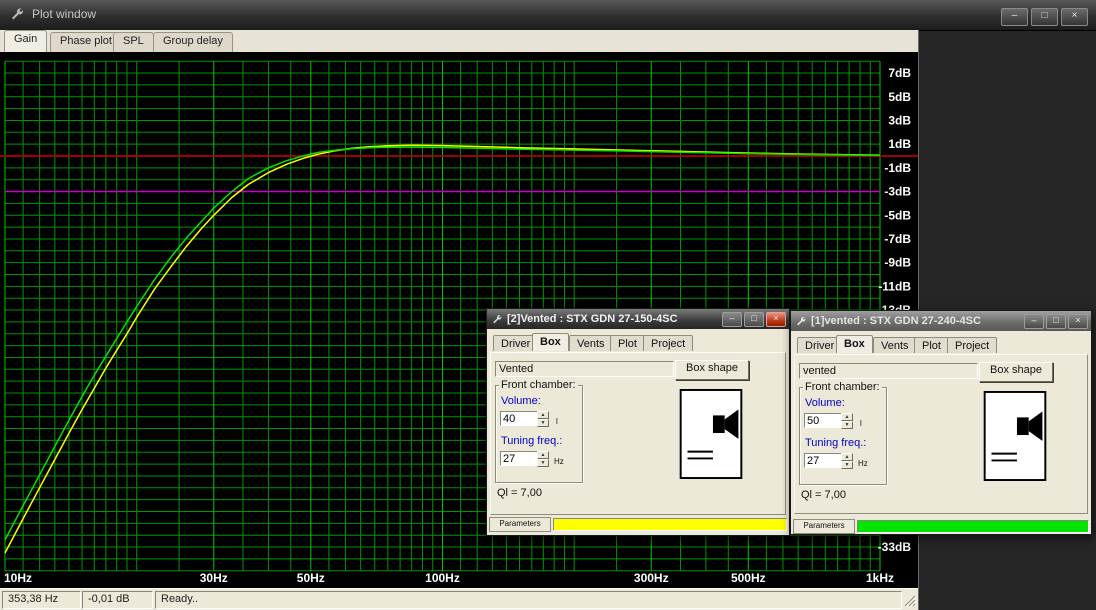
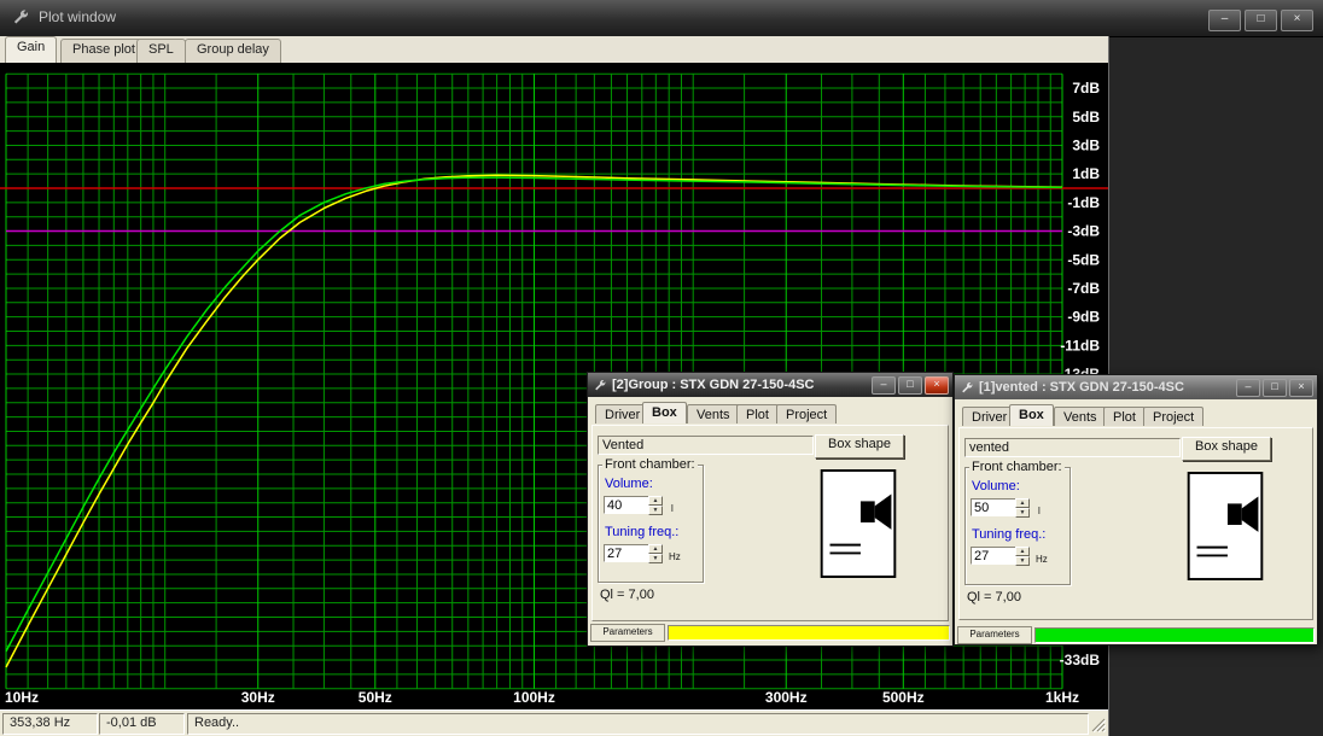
  Plot window
  –
  □
  ×
  Gain
  Phase plot
  SPL
  Group delay
  7dB
  5dB
  3dB
  1dB
  -1dB
  -3dB
  -5dB
  -7dB
  -9dB
  -11dB
  -33dB
  10Hz
  30Hz
  50Hz
  100Hz
  300Hz
  500Hz
  1kHz
  353,38 Hz
  -0,01 dB
  Ready..
- [2]Vented : STX GDN 27-150-4SC
+ [2]Group : STX GDN 27-150-4SC
  –
  □
  ×
  Driver
  Box
  Vents
  Plot
  Project
  Vented
  Box shape
  Front chamber:
  Volume:
  40
  l
  Tuning freq.:
  27
  Hz
  Ql = 7,00
  Parameters
- [1]vented : STX GDN 27-240-4SC
+ [1]vented : STX GDN 27-150-4SC
  –
  □
  ×
  Driver
  Box
  Vents
  Plot
  Project
  vented
  Box shape
  Front chamber:
  Volume:
  50
  l
  Tuning freq.:
  27
  Hz
  Ql = 7,00
  Parameters
